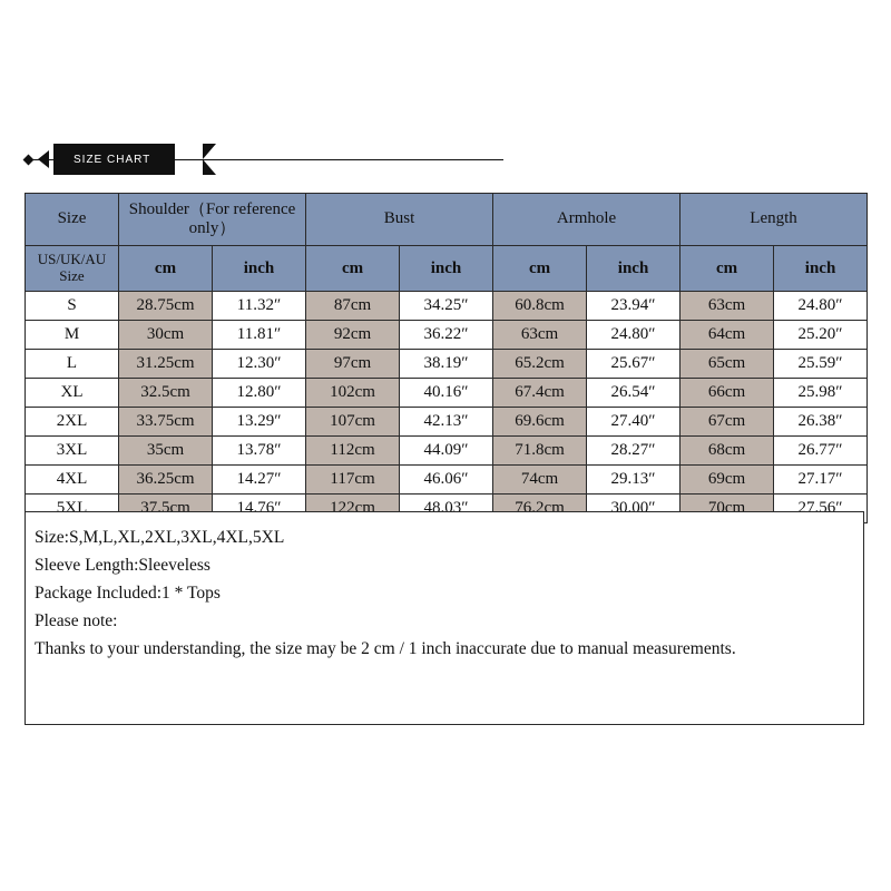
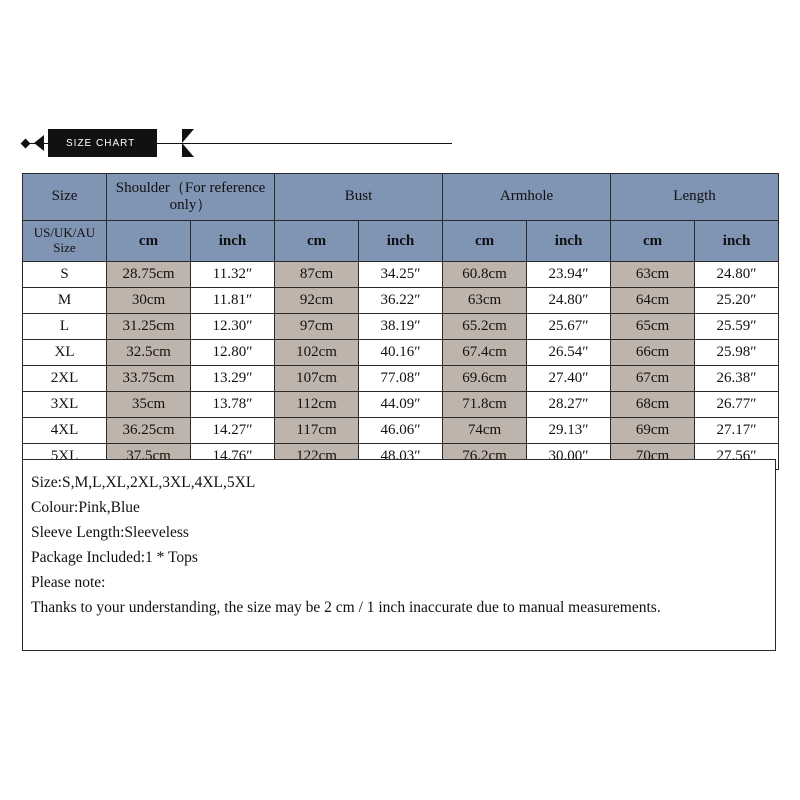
  SIZE CHART
  Size	Shoulder（For reference only）	Bust	Armhole	Length
  US/UK/AU Size	cm	inch	cm	inch	cm	inch	cm	inch
  S	28.75cm	11.32″	87cm	34.25″	60.8cm	23.94″	63cm	24.80″
  M	30cm	11.81″	92cm	36.22″	63cm	24.80″	64cm	25.20″
  L	31.25cm	12.30″	97cm	38.19″	65.2cm	25.67″	65cm	25.59″
  XL	32.5cm	12.80″	102cm	40.16″	67.4cm	26.54″	66cm	25.98″
- 2XL	33.75cm	13.29″	107cm	42.13″	69.6cm	27.40″	67cm	26.38″
+ 2XL	33.75cm	13.29″	107cm	77.08″	69.6cm	27.40″	67cm	26.38″
  3XL	35cm	13.78″	112cm	44.09″	71.8cm	28.27″	68cm	26.77″
  4XL	36.25cm	14.27″	117cm	46.06″	74cm	29.13″	69cm	27.17″
  5XL	37.5cm	14.76″	122cm	48.03″	76.2cm	30.00″	70cm	27.56″
  Size:S,M,L,XL,2XL,3XL,4XL,5XL
+ Colour:Pink,Blue
  Sleeve Length:Sleeveless
  Package Included:1 * Tops
  Please note:
  Thanks to your understanding, the size may be 2 cm / 1 inch inaccurate due to manual measurements.
